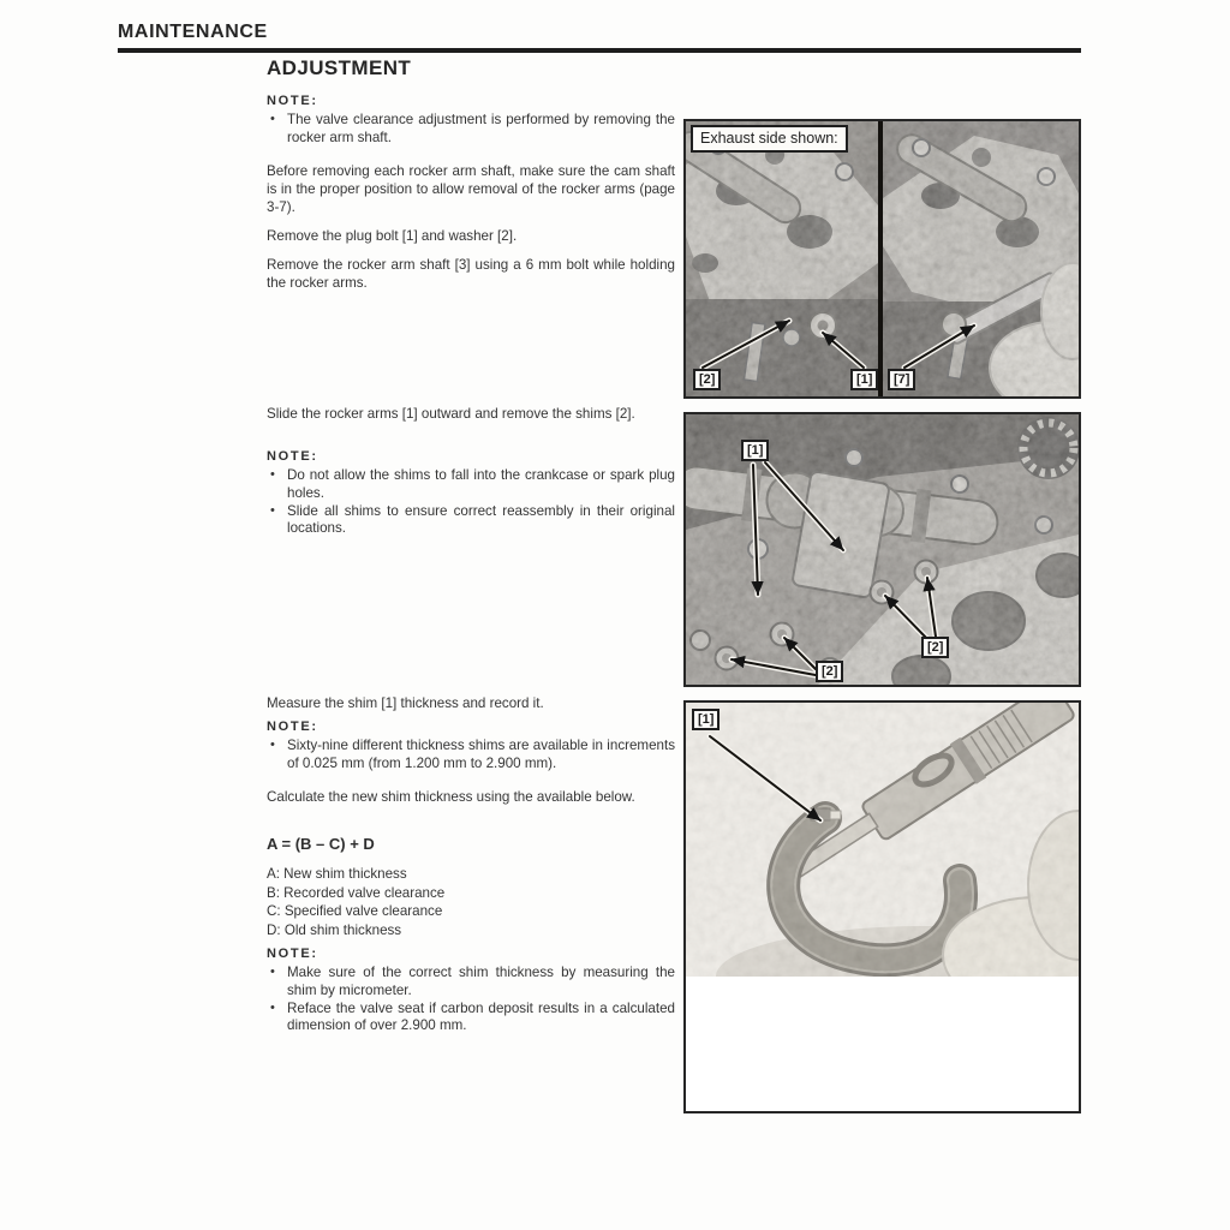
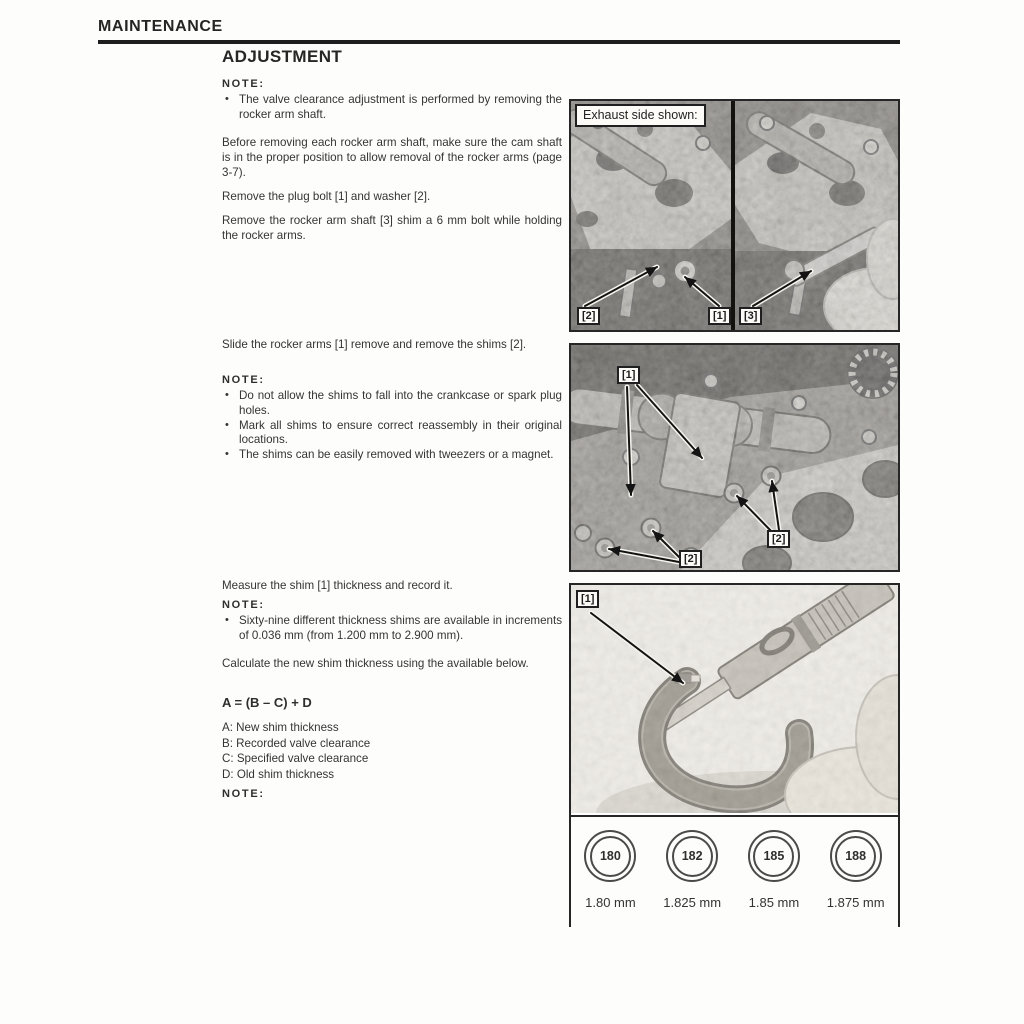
  MAINTENANCE
  ADJUSTMENT
  NOTE:
  The valve clearance adjustment is performed by removing the rocker arm shaft.
  Before removing each rocker arm shaft, make sure the cam shaft is in the proper position to allow removal of the rocker arms (page 3-7).
  Remove the plug bolt [1] and washer [2].
- Remove the rocker arm shaft [3] using a 6 mm bolt while holding the rocker arms.
+ Remove the rocker arm shaft [3] shim a 6 mm bolt while holding the rocker arms.
- Slide the rocker arms [1] outward and remove the shims [2].
+ Slide the rocker arms [1] remove and remove the shims [2].
  NOTE:
  Do not allow the shims to fall into the crankcase or spark plug holes.
- Slide all shims to ensure correct reassembly in their original locations.
+ Mark all shims to ensure correct reassembly in their original locations.
+ The shims can be easily removed with tweezers or a magnet.
  Measure the shim [1] thickness and record it.
  NOTE:
- Sixty-nine different thickness shims are available in increments of 0.025 mm (from 1.200 mm to 2.900 mm).
+ Sixty-nine different thickness shims are available in increments of 0.036 mm (from 1.200 mm to 2.900 mm).
  Calculate the new shim thickness using the available below.
  A = (B – C) + D
  A: New shim thickness
  B: Recorded valve clearance
  C: Specified valve clearance
  D: Old shim thickness
  NOTE:
- Make sure of the correct shim thickness by measuring the shim by micrometer.
- Reface the valve seat if carbon deposit results in a calculated dimension of over 2.900 mm.
  Exhaust side shown:
  [2]
  [1]
- [7]
+ [3]
  [1]
  [2]
  [2]
  [1]
+ 180
+ 1.80 mm
+ 182
+ 1.825 mm
+ 185
+ 1.85 mm
+ 188
+ 1.875 mm
